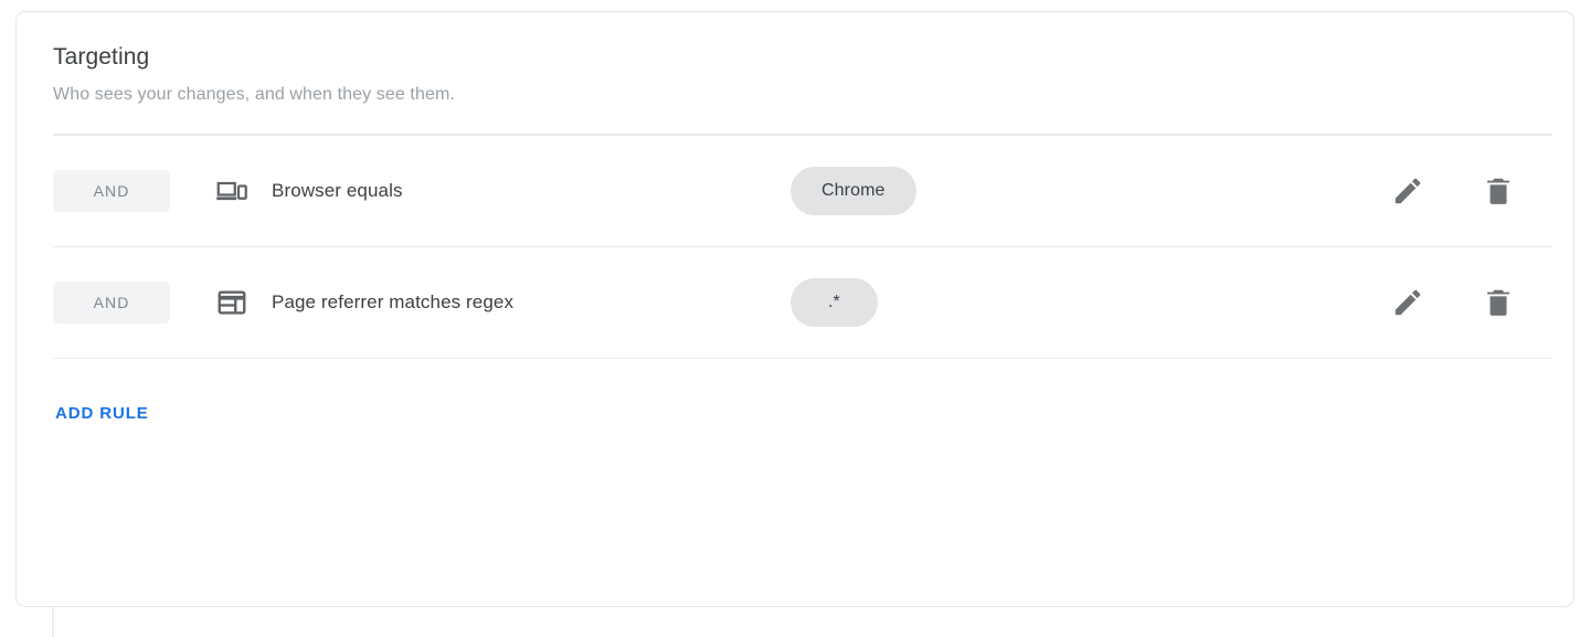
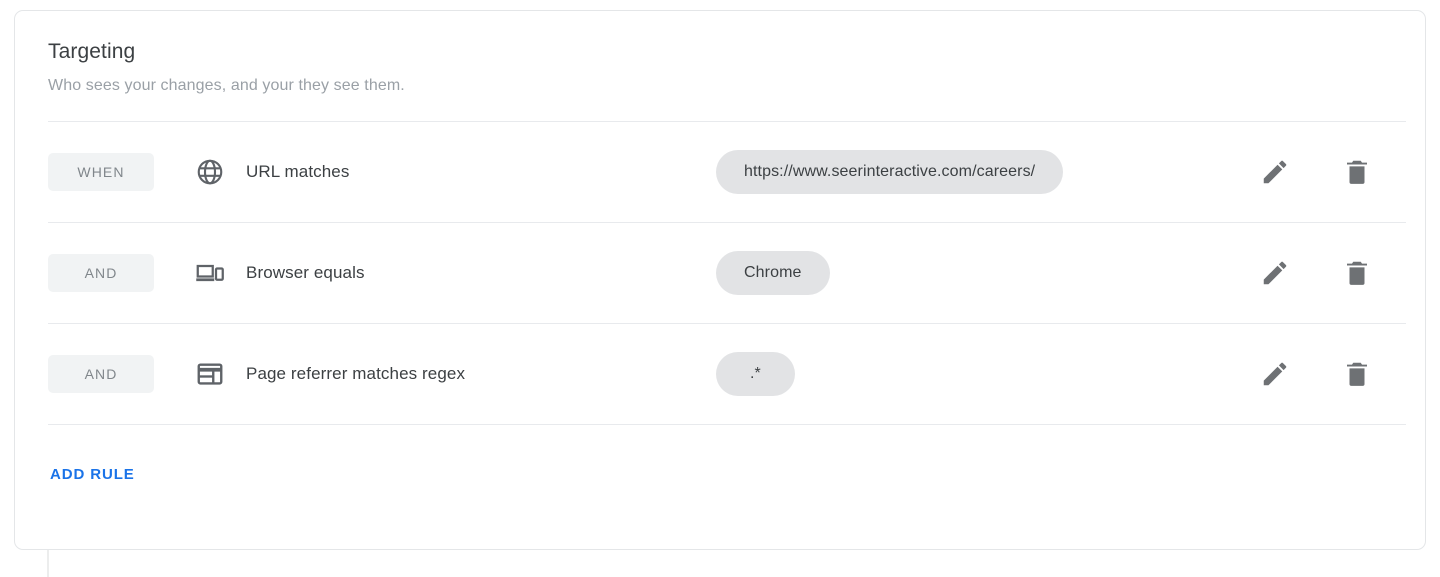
  Targeting
- Who sees your changes, and when they see them.
+ Who sees your changes, and your they see them.
+ WHEN
+ URL matches
+ https://www.seerinteractive.com/careers/
  AND
  Browser equals
  Chrome
  AND
  Page referrer matches regex
  .*
  ADD RULE
